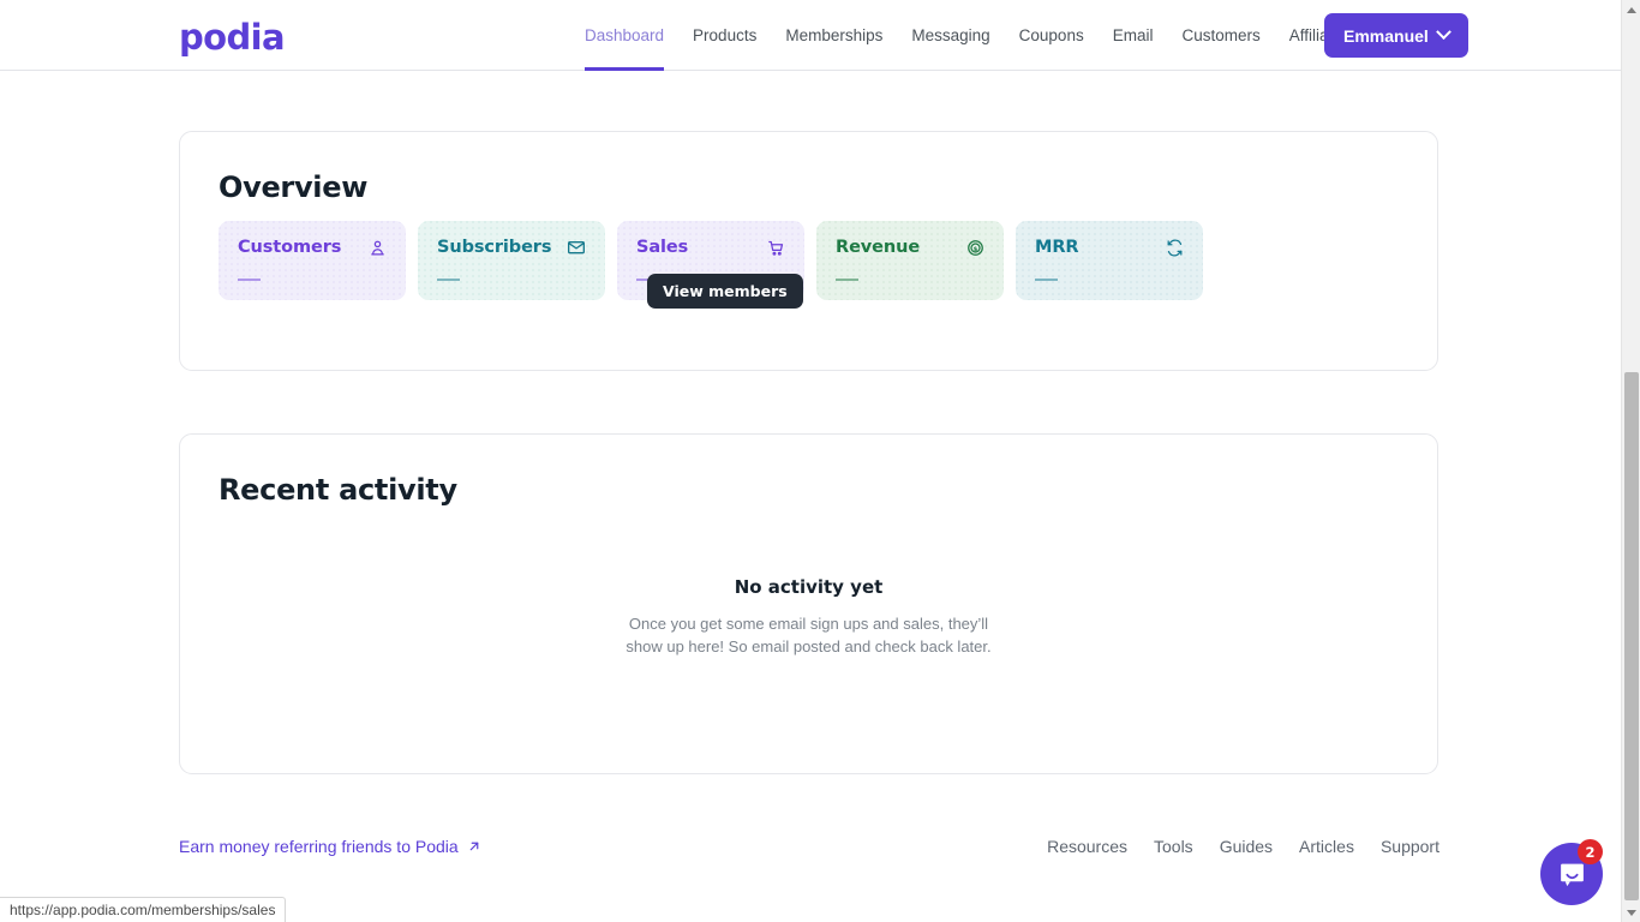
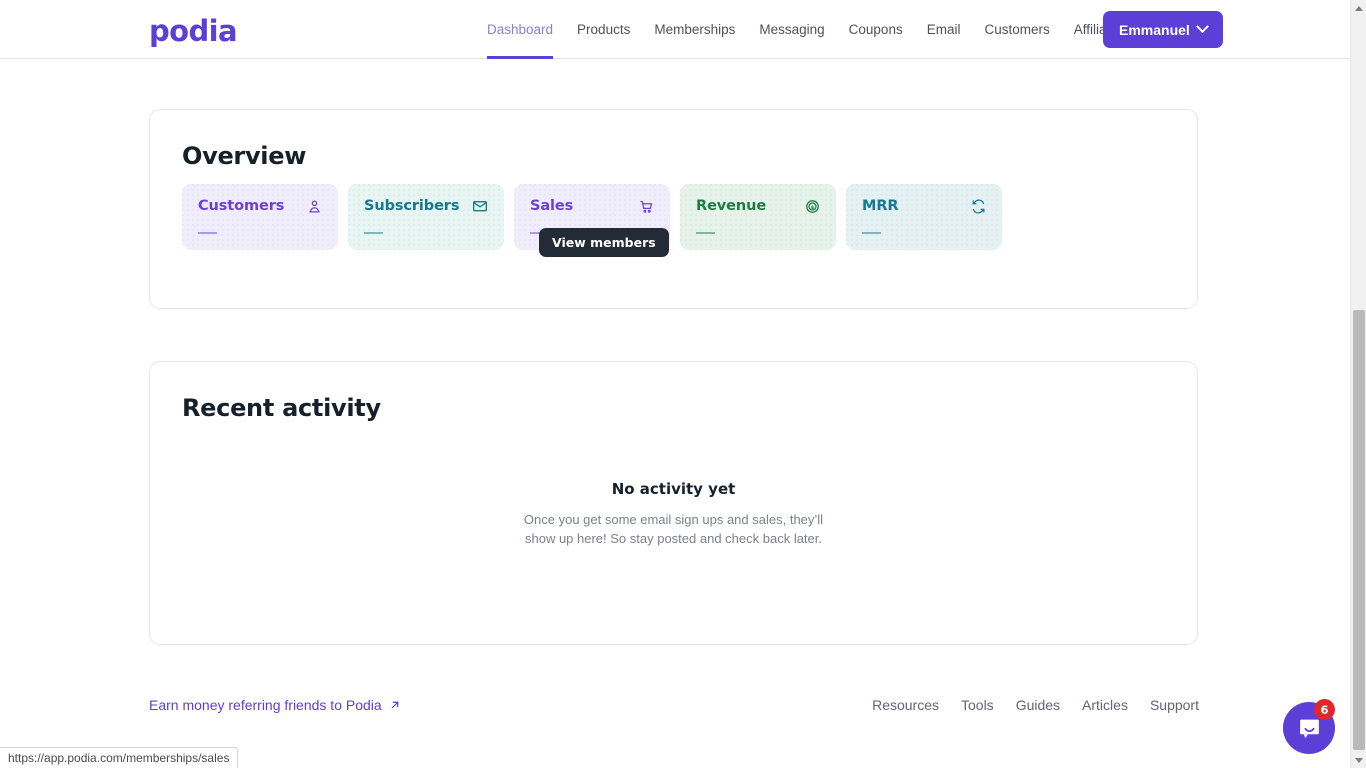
  podia
  Dashboard
  Products
  Memberships
  Messaging
  Coupons
  Email
  Customers
  Emmanuel
  Overview
  Customers
  Subscribers
  Sales
  Revenue
  MRR
  View members
  Recent activity
  No activity yet
- Once you get some email sign ups and sales, they’ll show up here! So email posted and check back later.
+ Once you get some email sign ups and sales, they’ll show up here! So stay posted and check back later.
  Earn money referring friends to Podia
  Resources
  Tools
  Guides
  Articles
  Support
- 2
+ 6
  https://app.podia.com/memberships/sales
